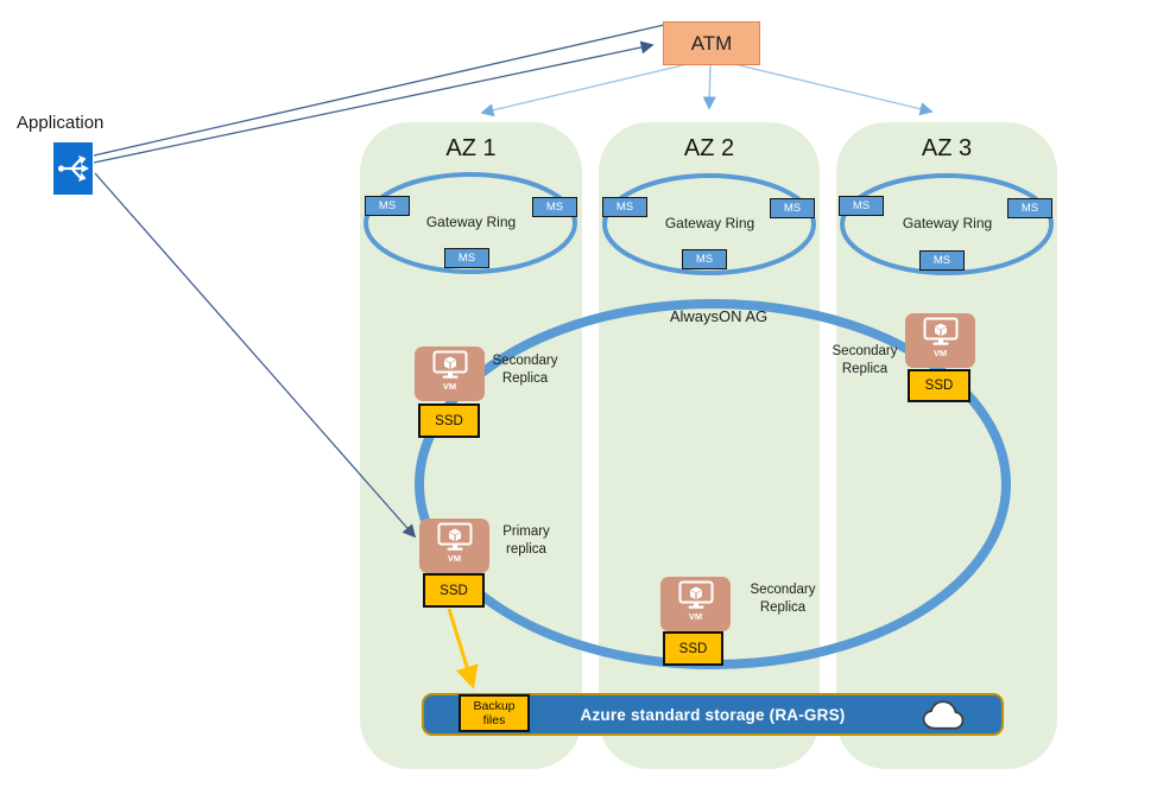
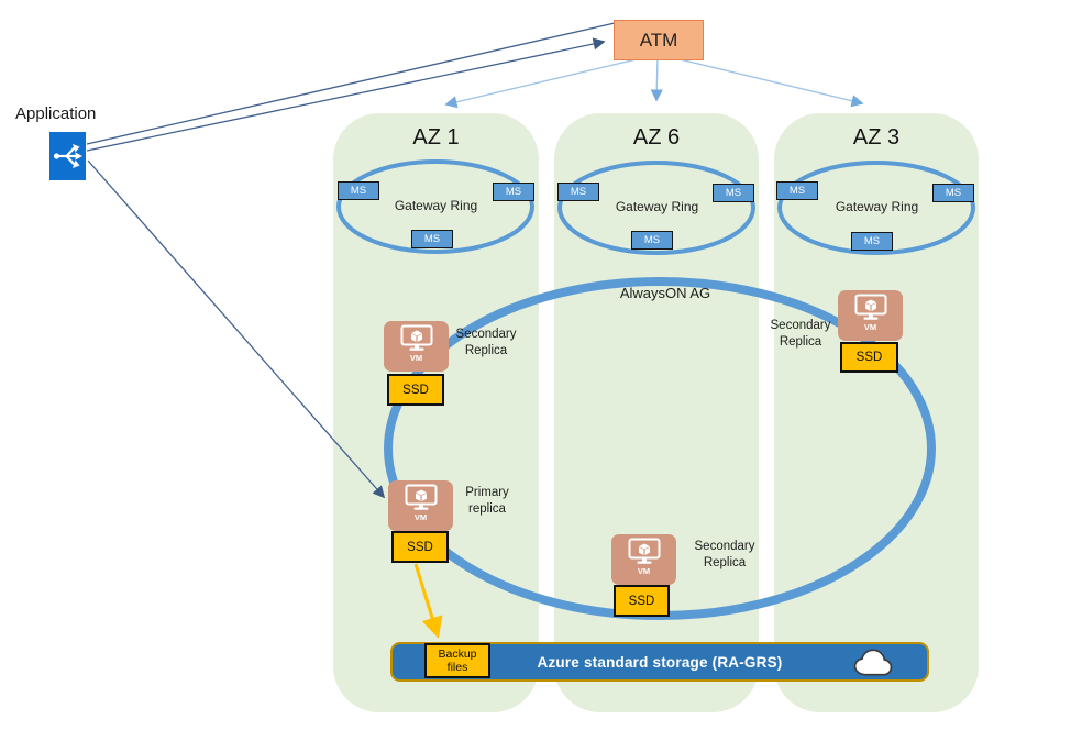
  AZ 1
- AZ 2
+ AZ 6
  AZ 3
  ATM
  Application
  Gateway Ring
  Gateway Ring
  Gateway Ring
  MS
  MS
  MS
  MS
  MS
  MS
  MS
  MS
  MS
  AlwaysON AG
  VM
  SSD
  Secondary
  Replica
  VM
  SSD
  Primary
  replica
  VM
  SSD
  Secondary
  Replica
  VM
  SSD
  Secondary
  Replica
  Azure standard storage (RA-GRS)
  Backup
  files
